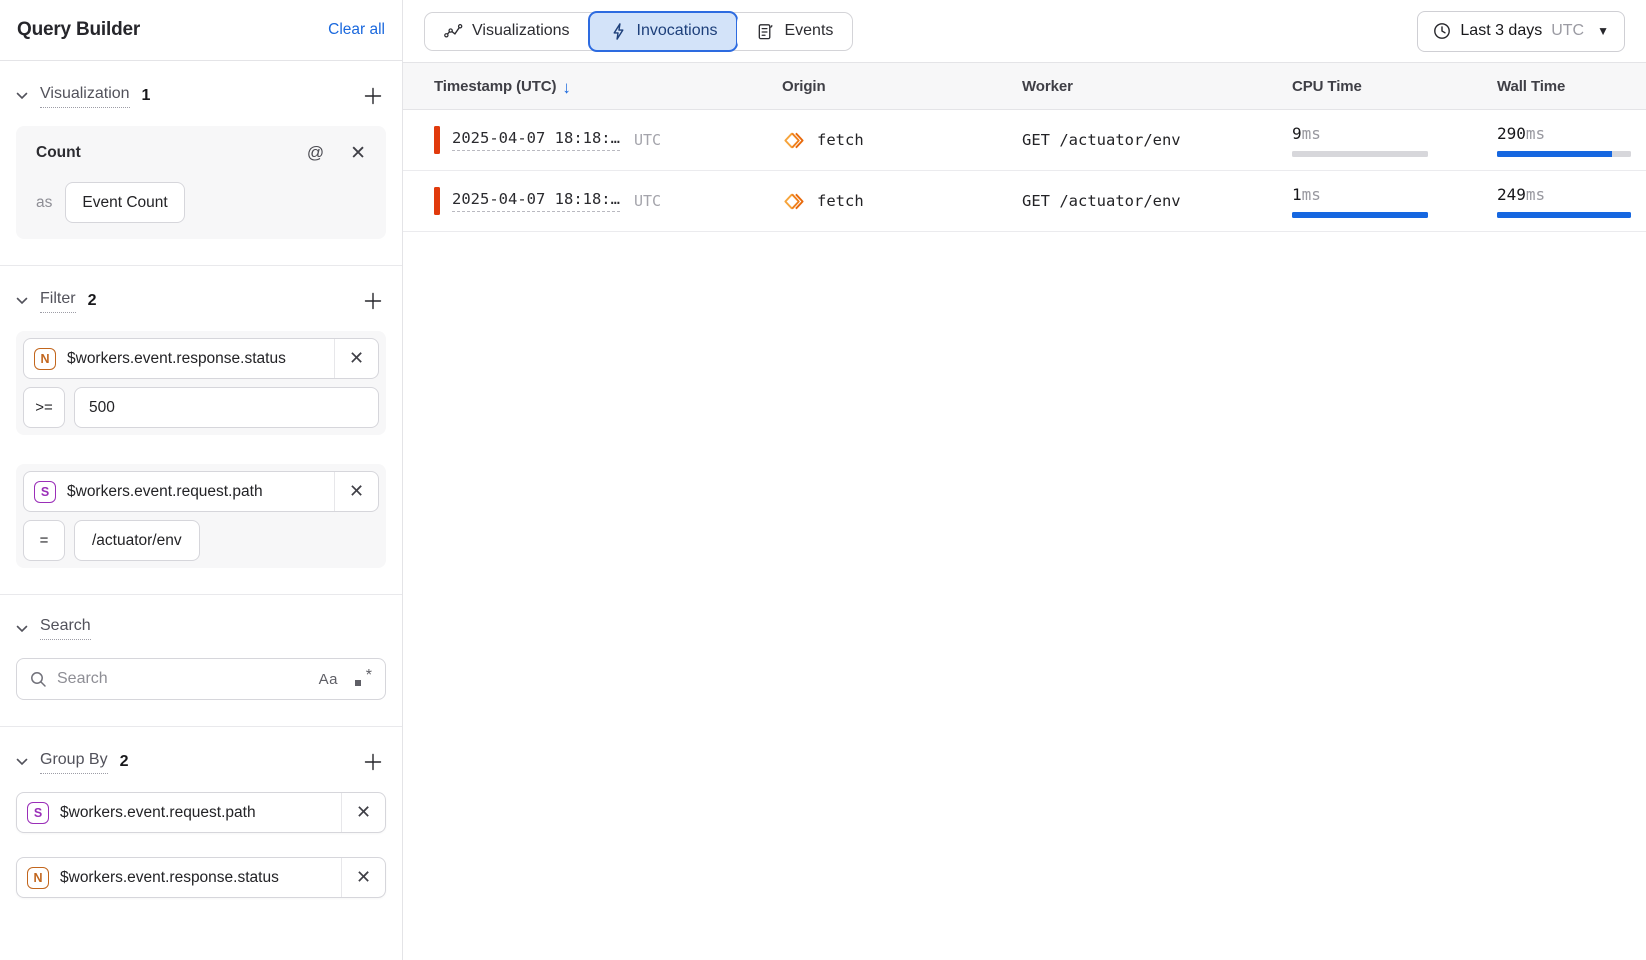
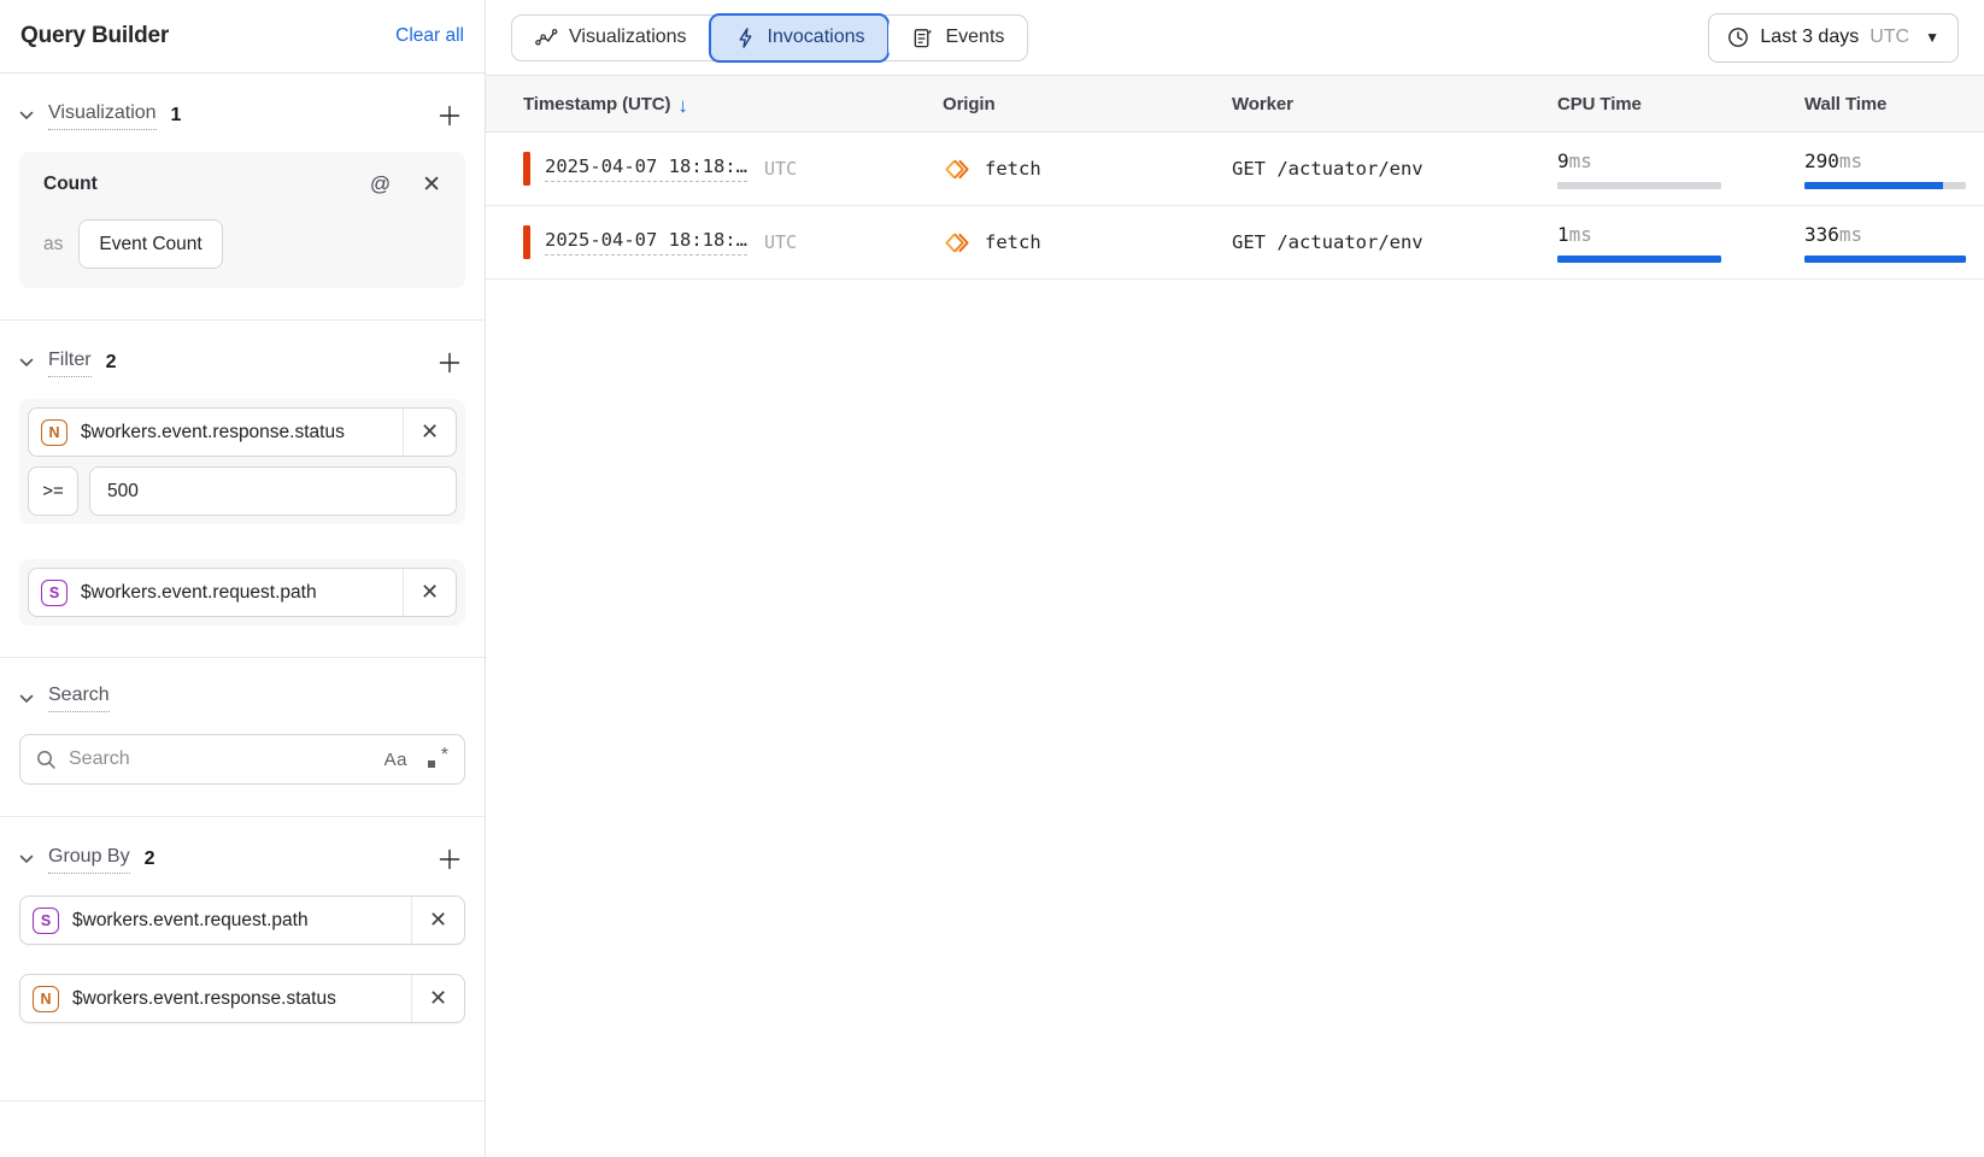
  Query Builder
  Clear all
  Visualization
  1
  Count
  @
  ✕
  as
  Event Count
  Filter
  2
  N
  $workers.event.response.status
  ✕
  >=
  500
  S
  $workers.event.request.path
  ✕
- =
- /actuator/env
  Search
  Search
  Aa
  *
  Group By
  2
  S
  $workers.event.request.path
  ✕
  N
  $workers.event.response.status
  ✕
  Visualizations
  Invocations
  Events
  Last 3 days
  UTC
  ▼
  Timestamp (UTC)
  ↓
  Origin
  Worker
  CPU Time
  Wall Time
  2025-04-07 18:18:…
  UTC
  fetch
  GET /actuator/env
  9ms
  290ms
  2025-04-07 18:18:…
  UTC
  fetch
  GET /actuator/env
  1ms
- 249ms
+ 336ms
